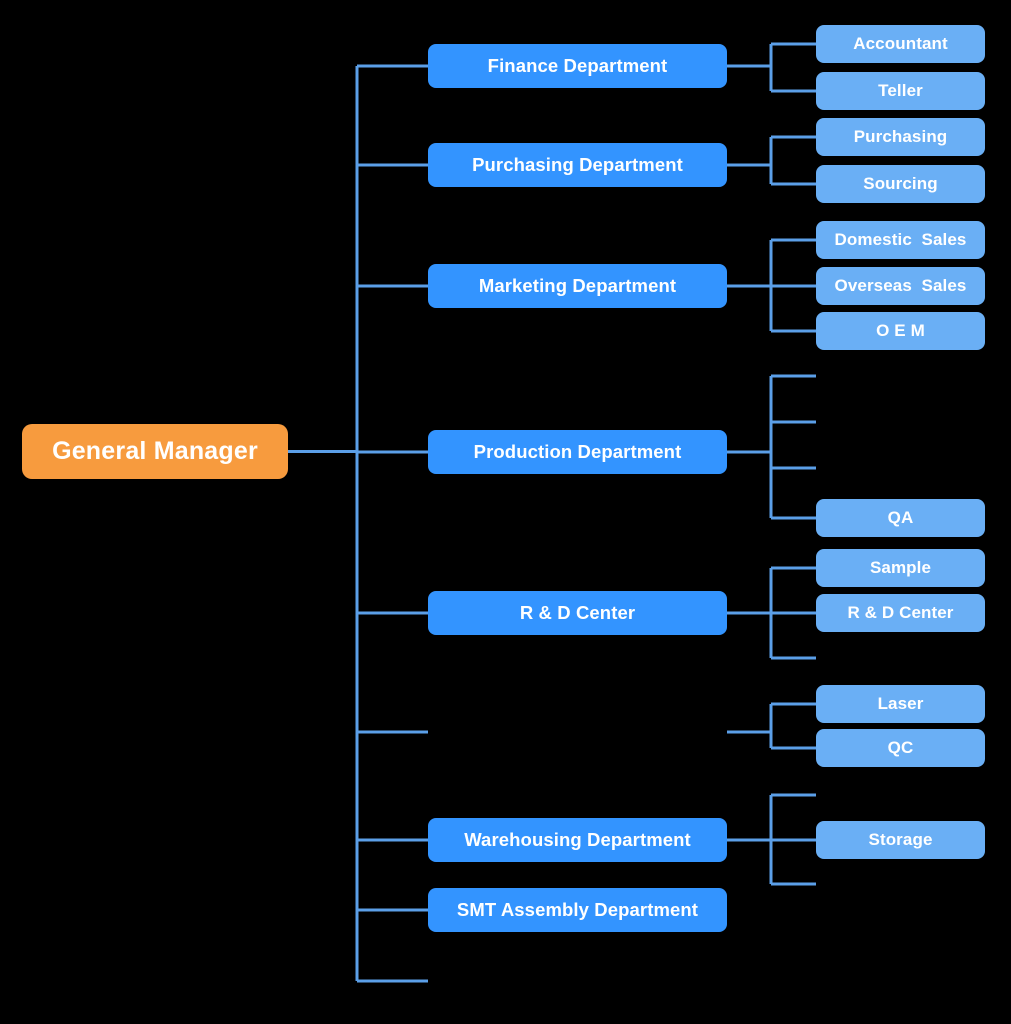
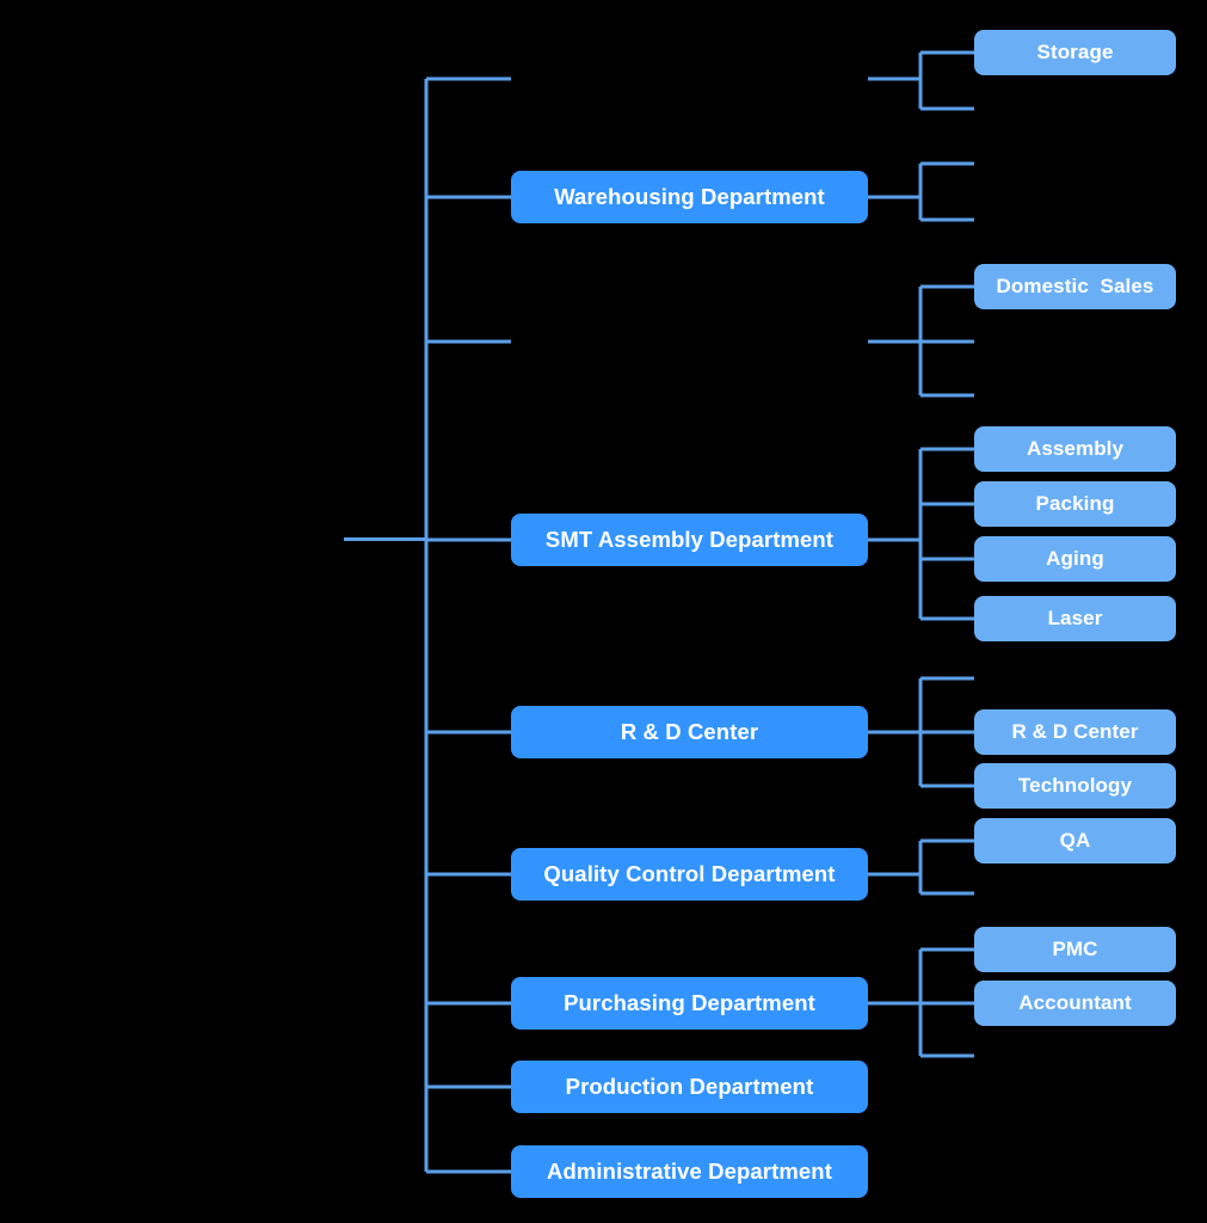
- General Manager
- Finance Department
- Accountant
+ Storage
- Teller
- Purchasing Department
+ Warehousing Department
- Purchasing
- Sourcing
- Marketing Department
  Domestic Sales
- Overseas Sales
- O E M
- Production Department
+ SMT Assembly Department
+ Assembly
+ Packing
+ Aging
- QA
+ Laser
  R & D Center
- Sample
  R & D Center
+ Technology
+ Quality Control Department
- Laser
+ QA
- QC
- Warehousing Department
+ Purchasing Department
+ PMC
- Storage
+ Accountant
- SMT Assembly Department
+ Production Department
+ Administrative Department
